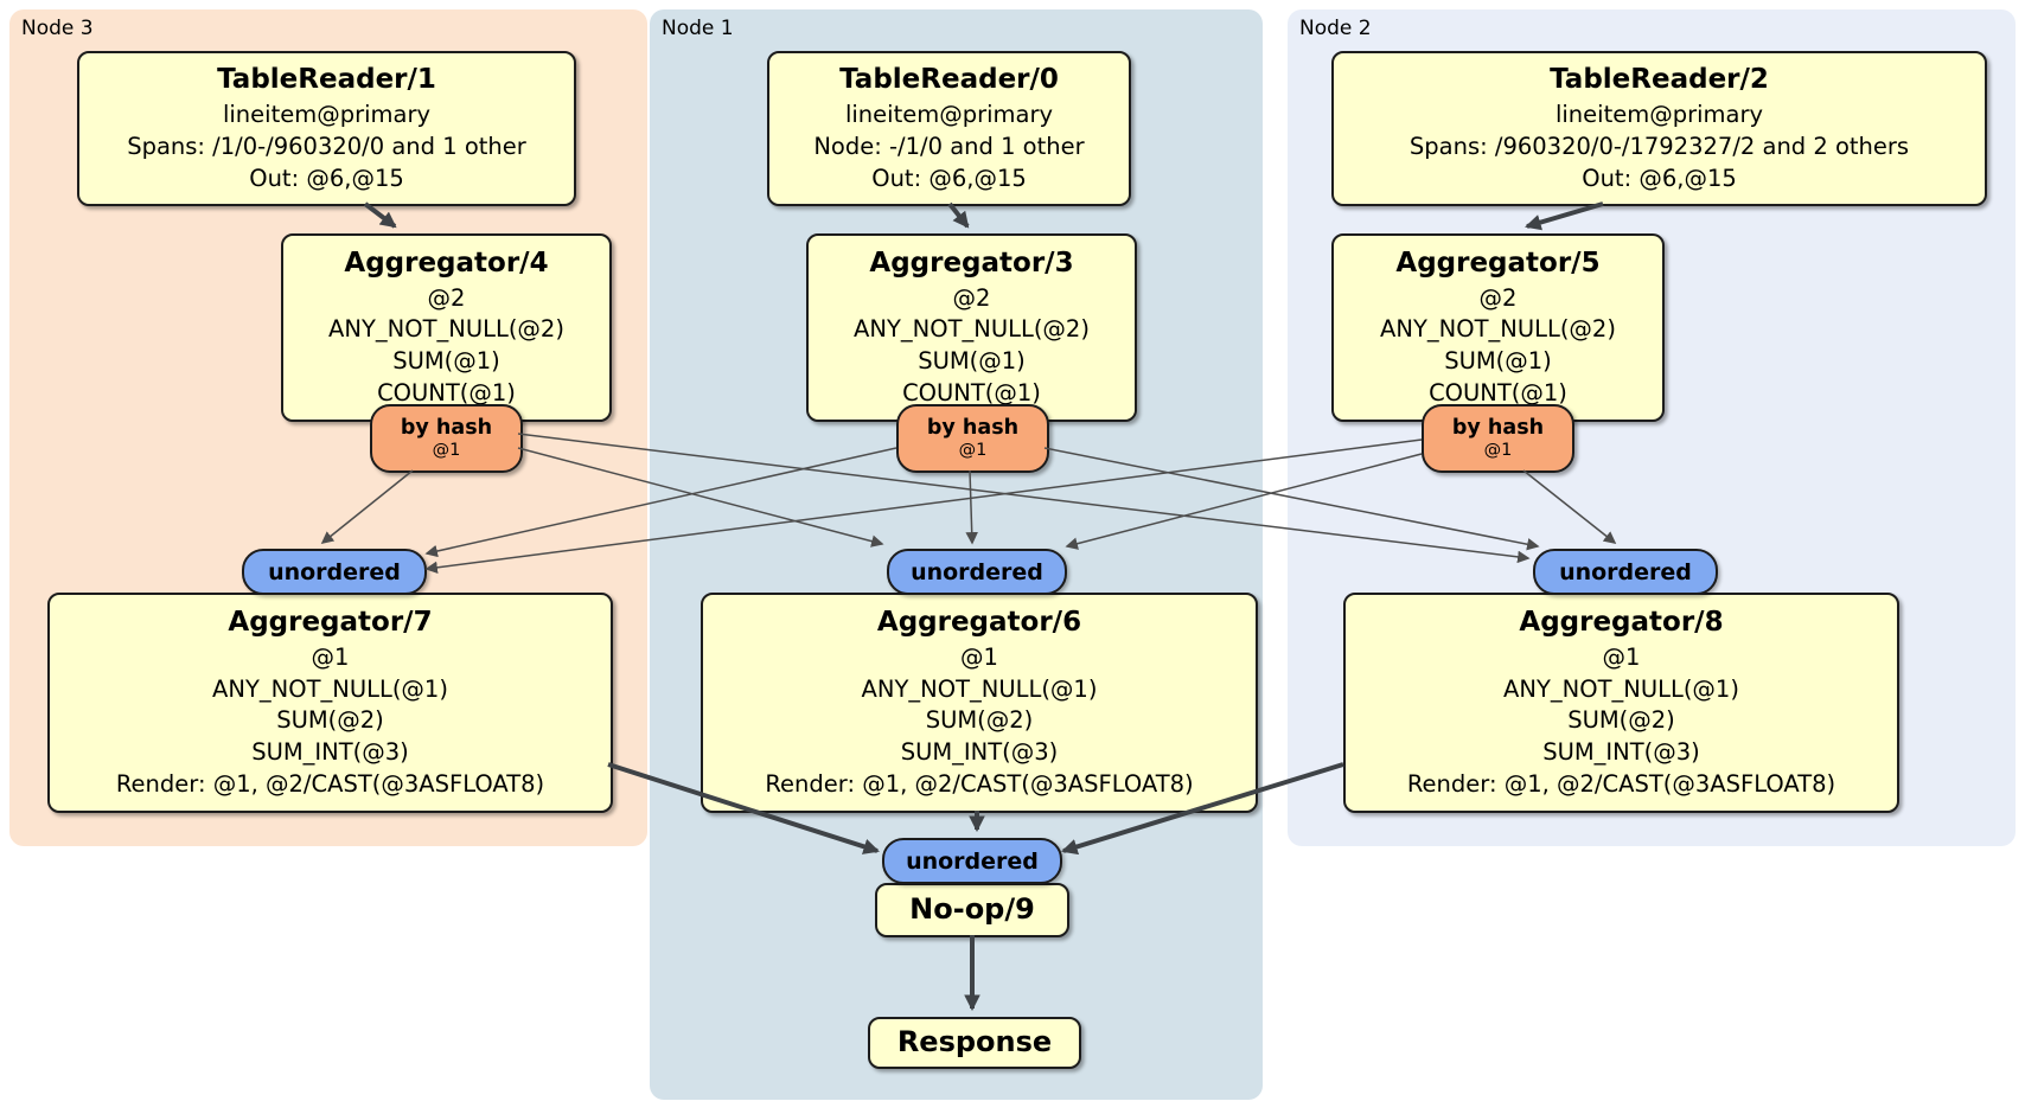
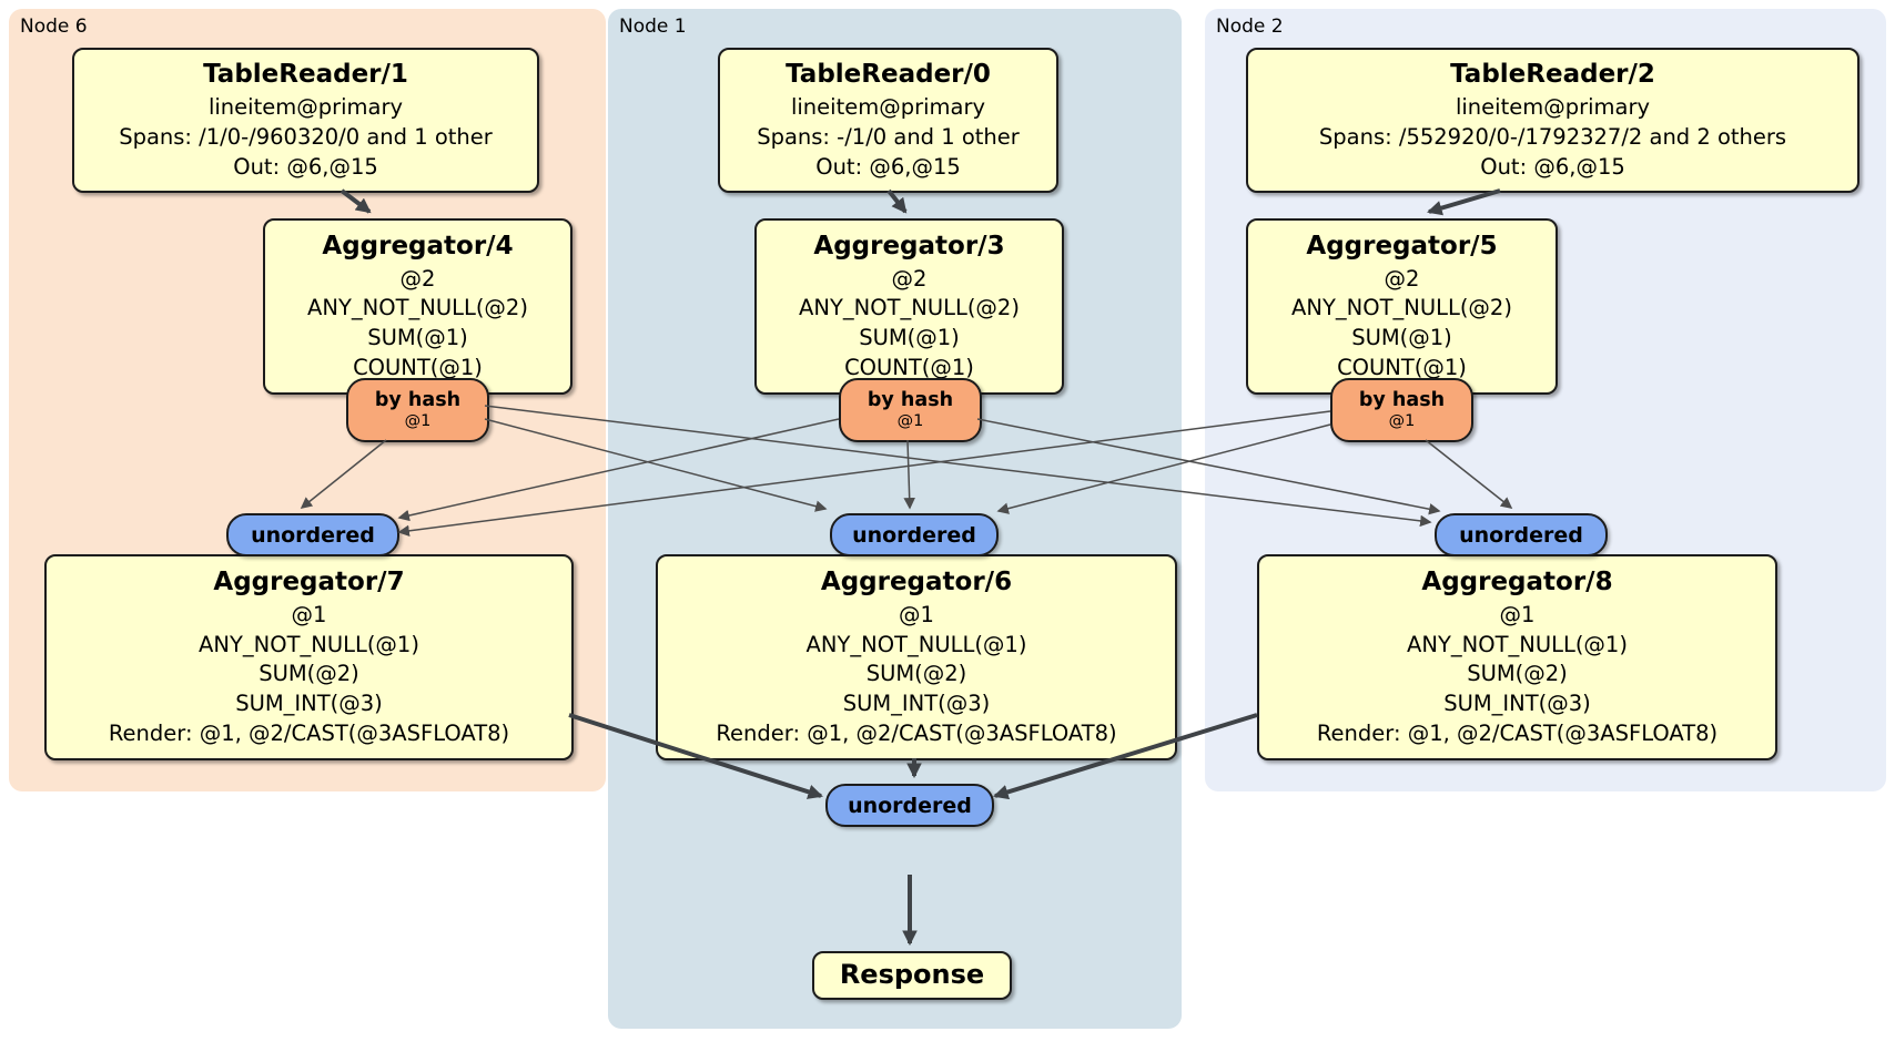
- Node 3
+ Node 6
  Node 1
  Node 2
  TableReader/1
  lineitem@primary
  Spans: /1/0-/960320/0 and 1 other
  Out: @6,@15
  TableReader/0
  lineitem@primary
- Node: -/1/0 and 1 other
+ Spans: -/1/0 and 1 other
  Out: @6,@15
  TableReader/2
  lineitem@primary
- Spans: /960320/0-/1792327/2 and 2 others
+ Spans: /552920/0-/1792327/2 and 2 others
  Out: @6,@15
  Aggregator/4
  @2
  ANY_NOT_NULL(@2)
  SUM(@1)
  COUNT(@1)
  Aggregator/3
  @2
  ANY_NOT_NULL(@2)
  SUM(@1)
  COUNT(@1)
  Aggregator/5
  @2
  ANY_NOT_NULL(@2)
  SUM(@1)
  COUNT(@1)
  Aggregator/7
  @1
  ANY_NOT_NULL(@1)
  SUM(@2)
  SUM_INT(@3)
  Render: @1, @2/CAST(@3ASFLOAT8)
  Aggregator/6
  @1
  ANY_NOT_NULL(@1)
  SUM(@2)
  SUM_INT(@3)
  Render: @1, @2/CAST(@3ASFLOAT8)
  Aggregator/8
  @1
  ANY_NOT_NULL(@1)
  SUM(@2)
  SUM_INT(@3)
  Render: @1, @2/CAST(@3ASFLOAT8)
- No-op/9
  Response
  by hash
  @1
  by hash
  @1
  by hash
  @1
  unordered
  unordered
  unordered
  unordered
